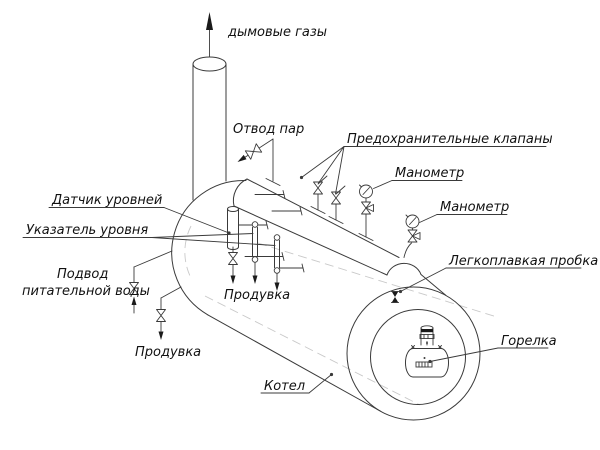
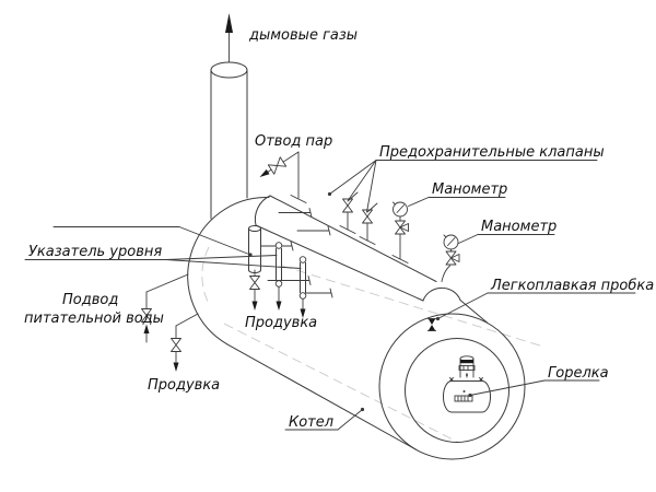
  дымовые газы
  Отвод пар
  Предохранительные клапаны
  Манометр
  Манометр
- Датчик уровней
  Указатель уровня
  Подвод
  питательной воды
  Продувка
  Продувка
  Легкоплавкая пробка
  Горелка
  Котел
